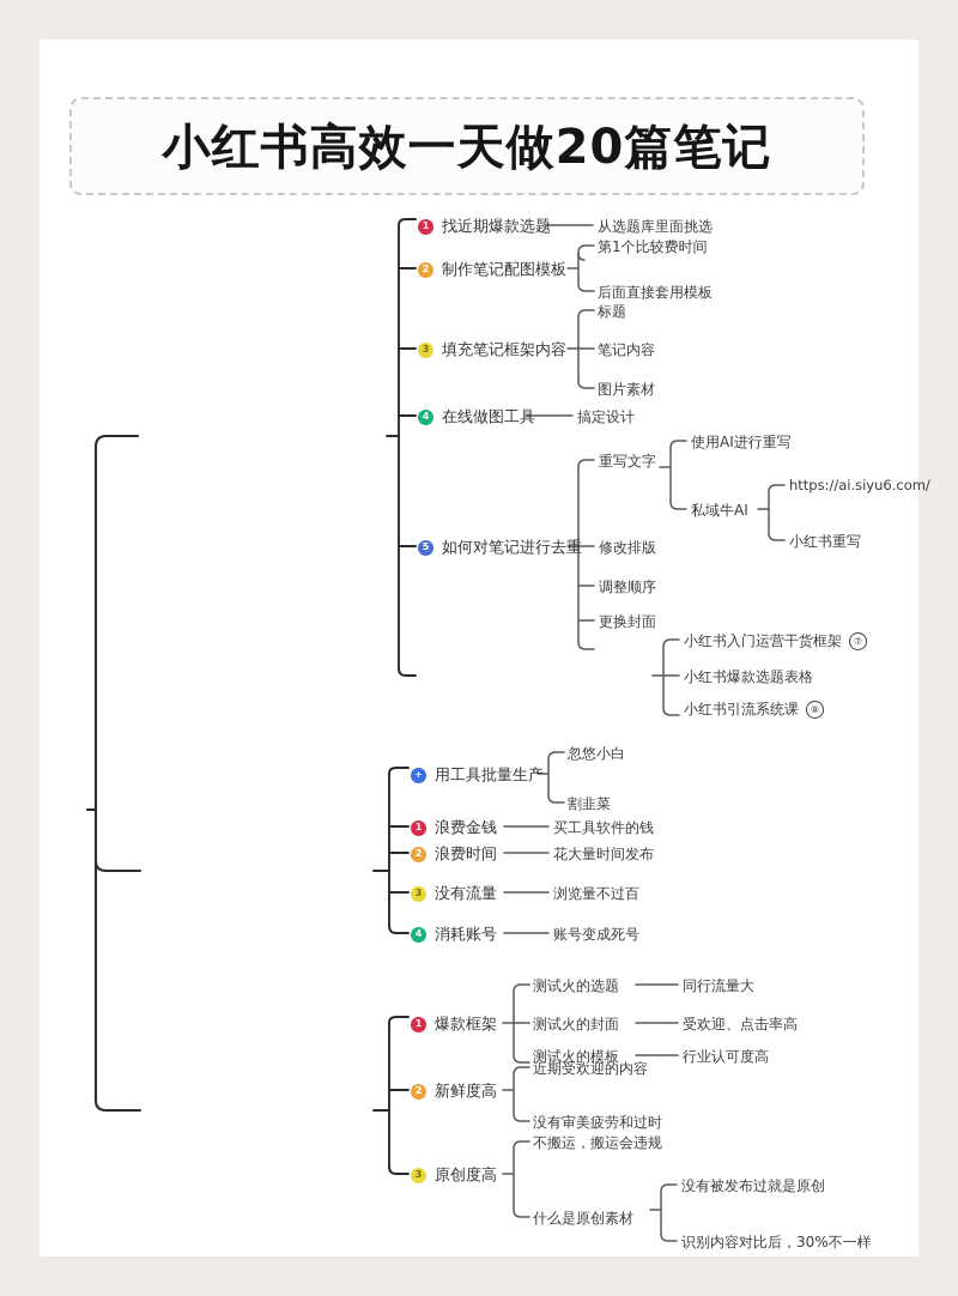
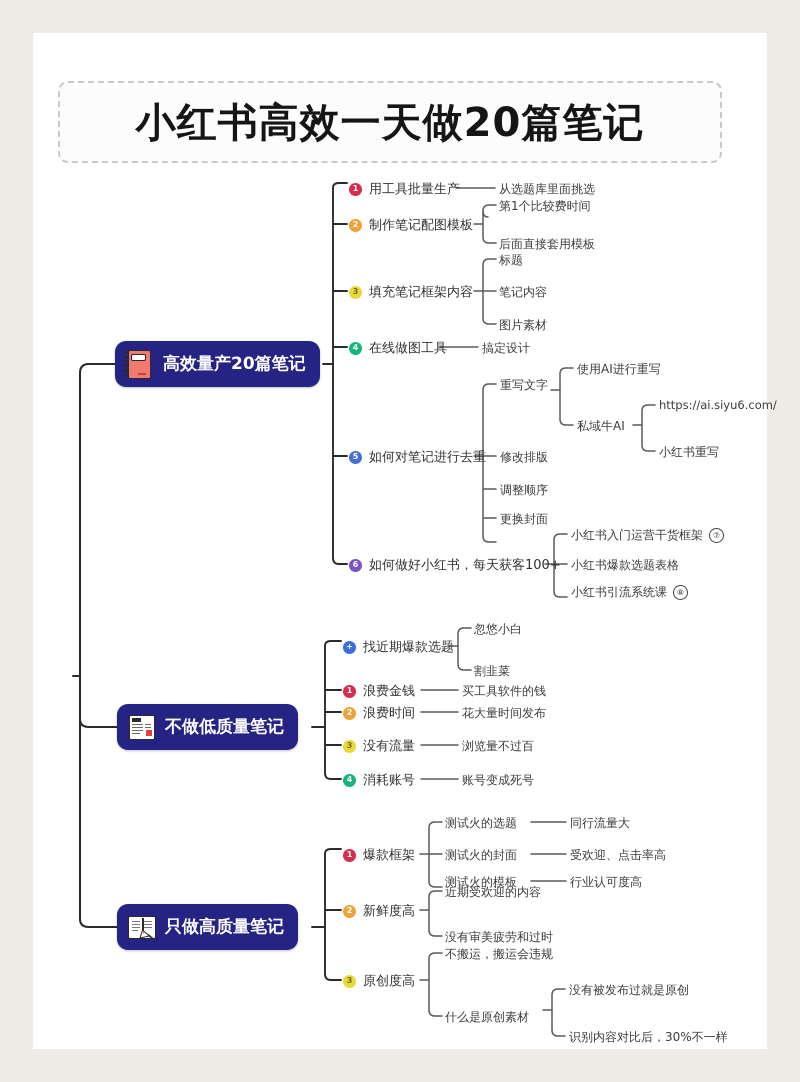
  小红书高效一天做20篇笔记
+ 高效量产20篇笔记
+ 不做低质量笔记
+ 只做高质量笔记
  1
- 找近期爆款选题
+ 用工具批量生产
  从选题库里面挑选
  2
  制作笔记配图模板
  第1个比较费时间
  后面直接套用模板
  3
  填充笔记框架内容
  标题
  笔记内容
  图片素材
  4
  在线做图工具
  搞定设计
  5
  如何对笔记进行去重
  重写文字
  修改排版
  调整顺序
  更换封面
  使用AI进行重写
  私域牛AI
  https://ai.siyu6.com/
  小红书重写
+ 6
+ 如何做好小红书，每天获客100+
  小红书入门运营干货框架 ⑦
  小红书爆款选题表格
  小红书引流系统课 ⑧
  +
- 用工具批量生产
+ 找近期爆款选题
  忽悠小白
  割韭菜
  1
  浪费金钱
  买工具软件的钱
  2
  浪费时间
  花大量时间发布
  3
  没有流量
  浏览量不过百
  4
  消耗账号
  账号变成死号
  1
  爆款框架
  测试火的选题
  测试火的封面
  测试火的模板
  同行流量大
  受欢迎、点击率高
  行业认可度高
  2
  新鲜度高
  近期受欢迎的内容
  没有审美疲劳和过时
  3
  原创度高
  不搬运，搬运会违规
  什么是原创素材
  没有被发布过就是原创
  识别内容对比后，30%不一样
